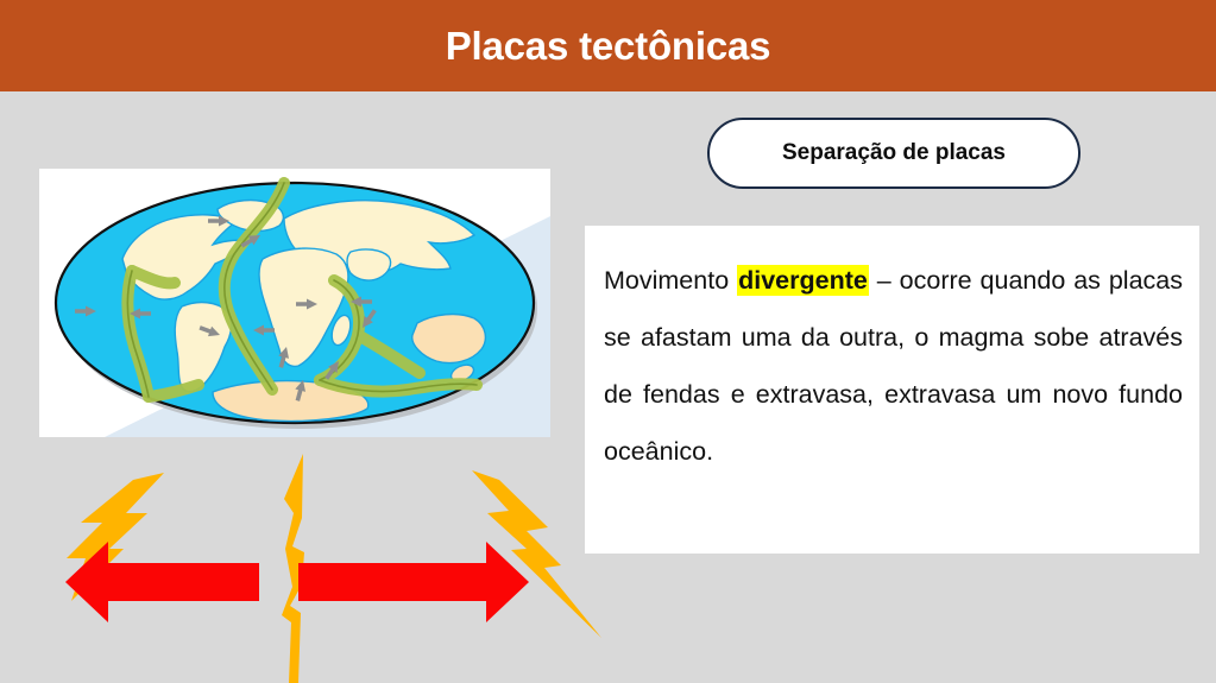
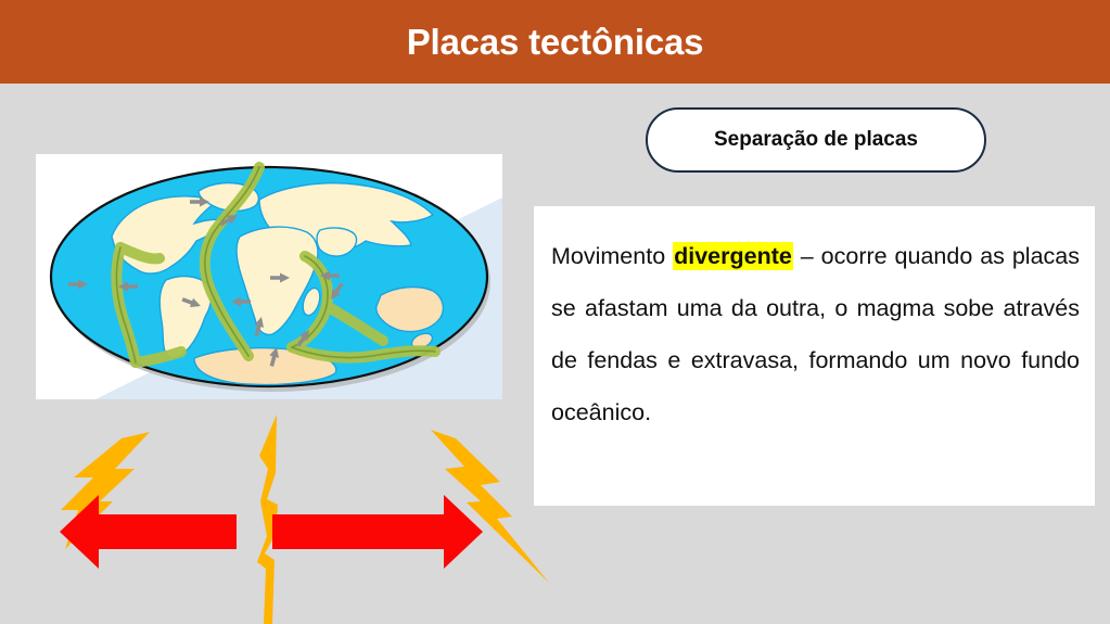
  Placas tectônicas
  Separação de placas
- Movimento divergente – ocorre quando as placas se afastam uma da outra, o magma sobe através de fendas e extravasa, extravasa um novo fundo oceânico.
+ Movimento divergente – ocorre quando as placas se afastam uma da outra, o magma sobe através de fendas e extravasa, formando um novo fundo oceânico.
